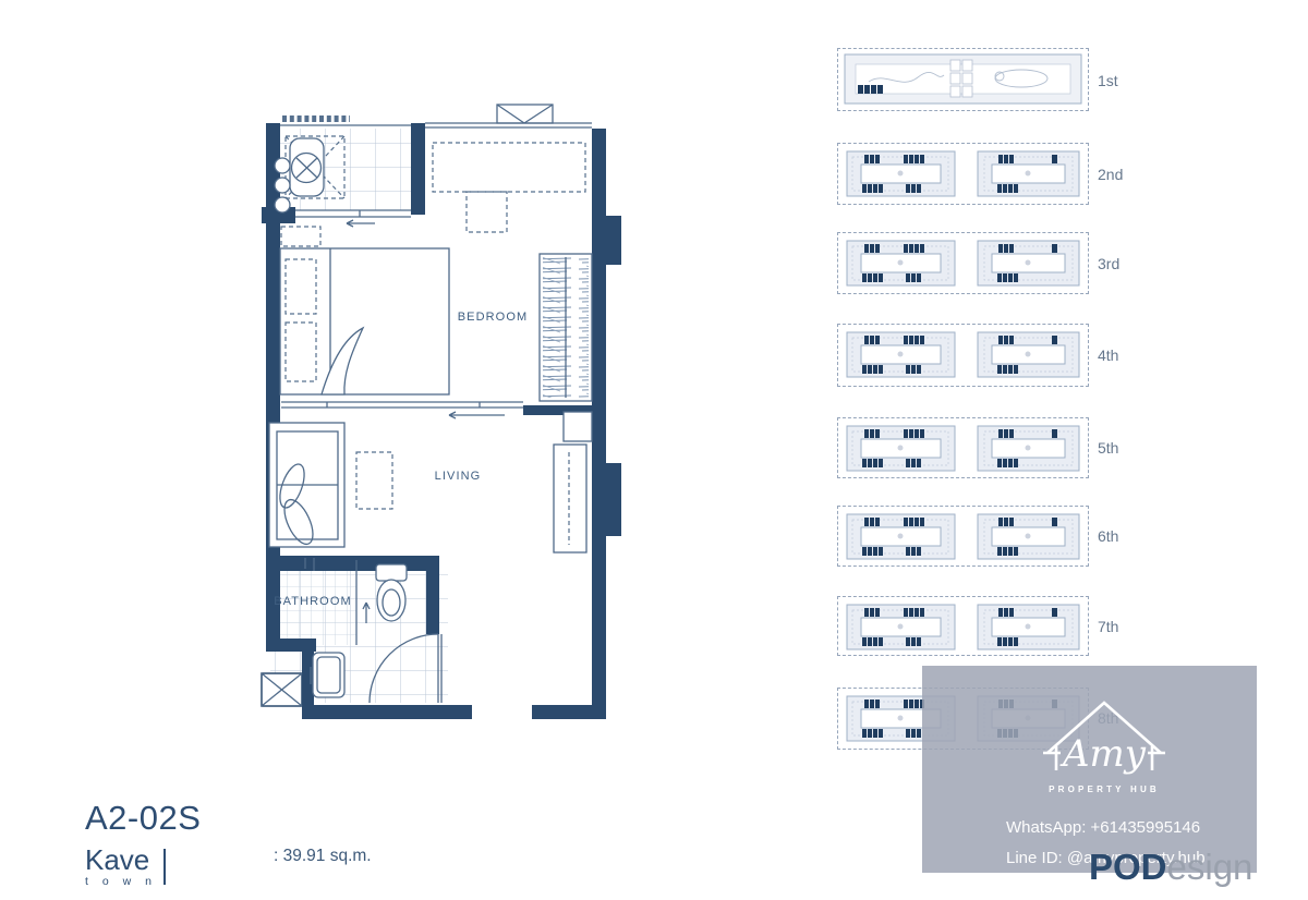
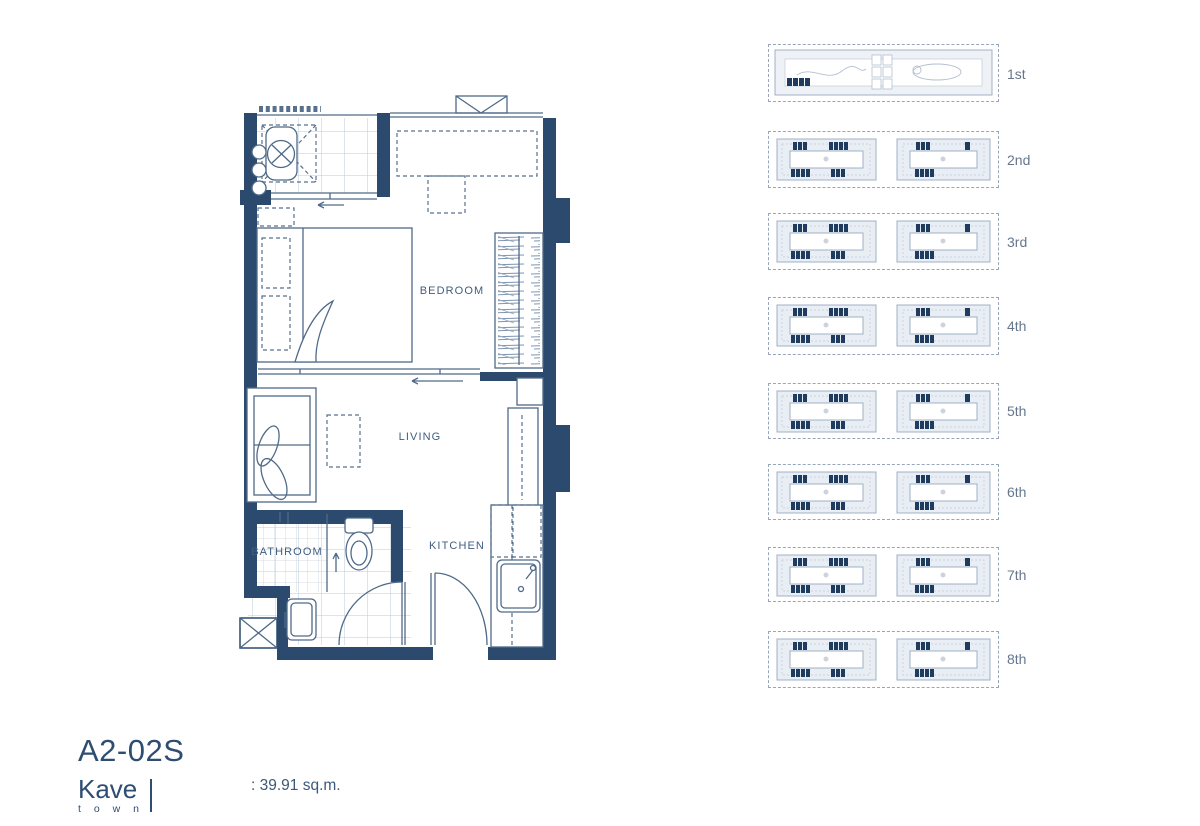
  BEDROOM
  LIVING
+ KITCHEN
  BATHROOM
  1st
  2nd
  3rd
  4th
  5th
  6th
  7th
  8th
  A2-02S
  Kave
  t o w n
  : 39.91 sq.m.
- Amy
- PROPERTY HUB
- WhatsApp: +61435995146
- Line ID: @amyproperty.hub
- PODesign
